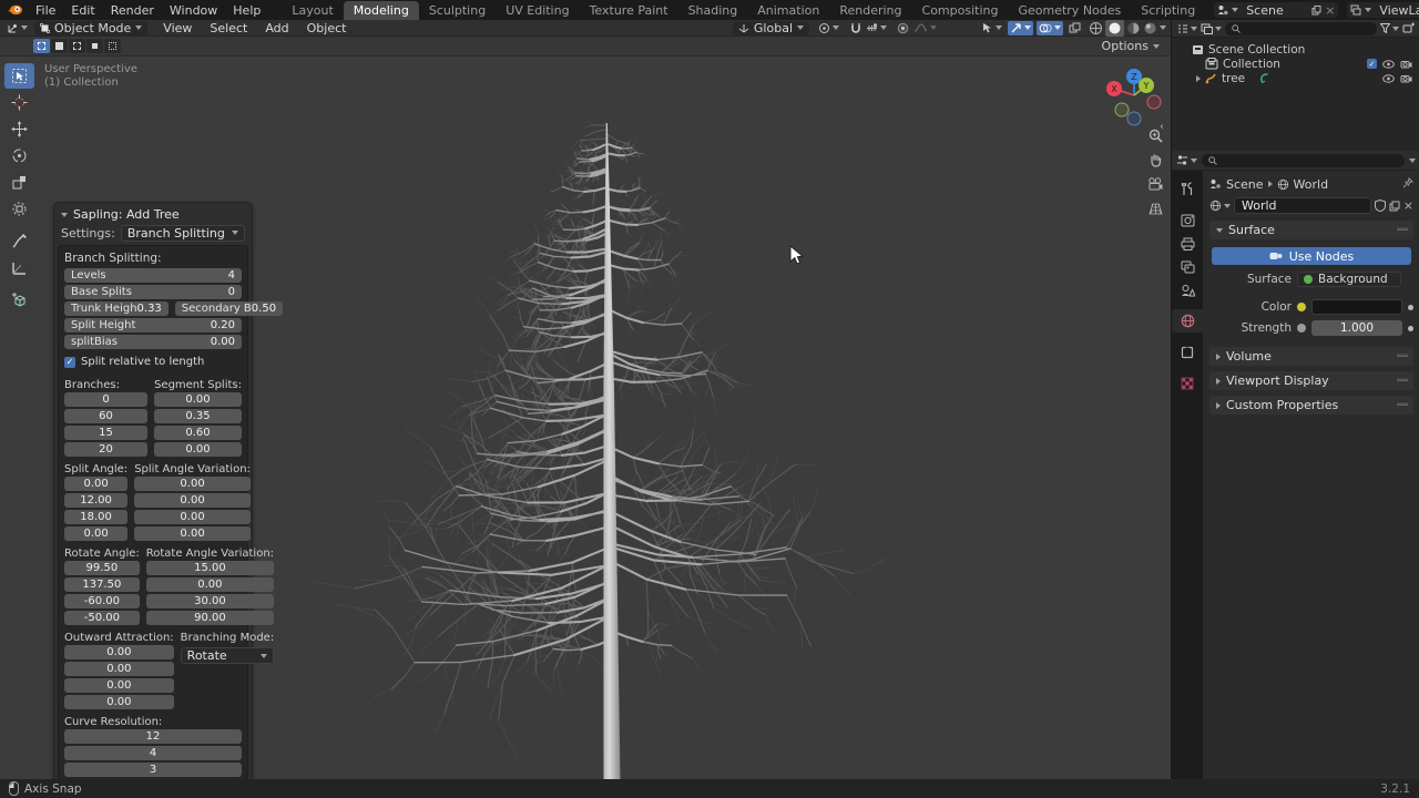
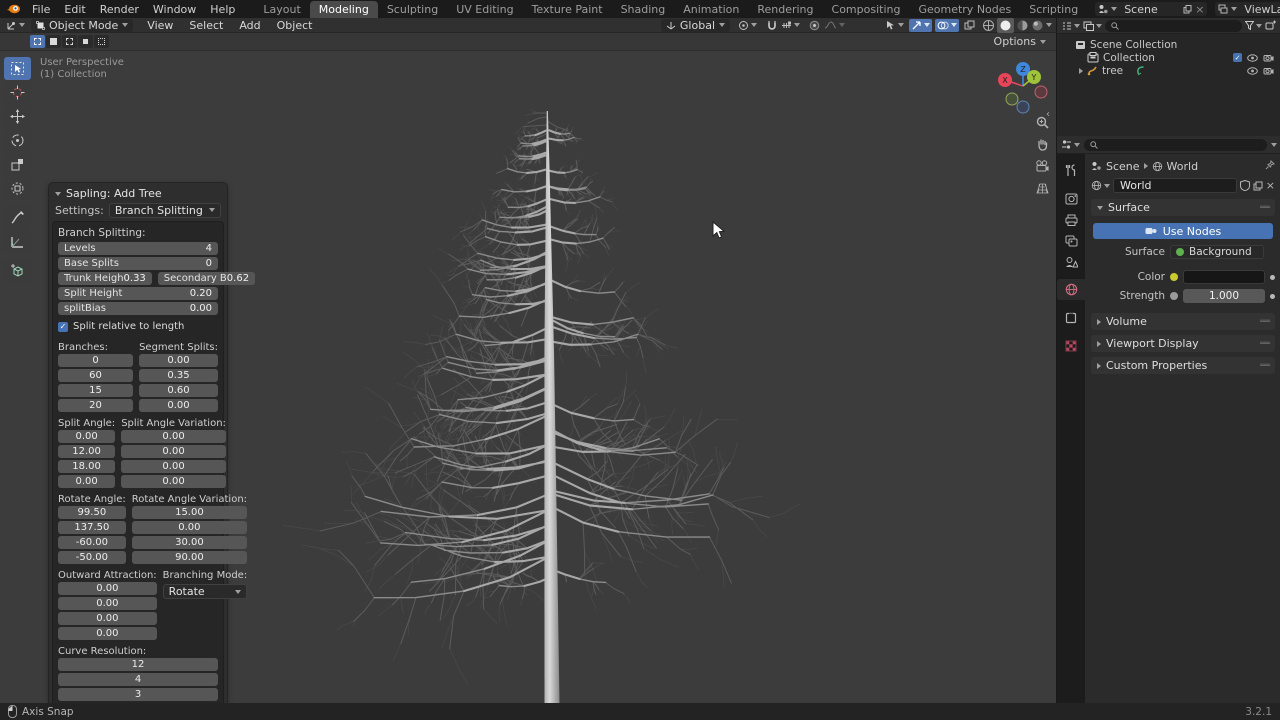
  File
  Edit
  Render
  Window
  Help
  Layout
  Modeling
  Sculpting
  UV Editing
  Texture Paint
  Shading
  Animation
  Rendering
  Compositing
  Geometry Nodes
  Scripting
  Scene
  ×
  Object Mode
  View
  Select
  Add
  Object
  Global
  Options
  User Perspective
  (1) Collection
  X
  Z
  Y
  ‹
  Sapling: Add Tree
  Settings:
  Branch Splitting
  Branch Splitting:
  Levels
  4
  Base Splits
  0
  Trunk Heigh
  0.33
  Secondary B
- 0.50
+ 0.62
  Split Height
  0.20
  splitBias
  0.00
  ✓
  Split relative to length
  Branches:
  0
  60
  15
  20
  Segment Splits:
  0.00
  0.35
  0.60
  0.00
  Split Angle:
  0.00
  12.00
  18.00
  0.00
  Split Angle Variation:
  0.00
  0.00
  0.00
  0.00
  Rotate Angle:
  99.50
  137.50
  -60.00
  -50.00
  Rotate Angle Variation:
  15.00
  0.00
  30.00
  90.00
  Outward Attraction:
  0.00
  0.00
  0.00
  0.00
  Branching Mode:
  Rotate
  Curve Resolution:
  12
  4
  3
  Scene Collection
  Collection
  ✓
  tree
  Scene
  World
  World
  ×
  Surface
  ══
  Use Nodes
  Surface
  Background
  Color
  Strength
  1.000
  Volume
  ══
  Viewport Display
  ══
  Custom Properties
  ══
  Axis Snap
  3.2.1
